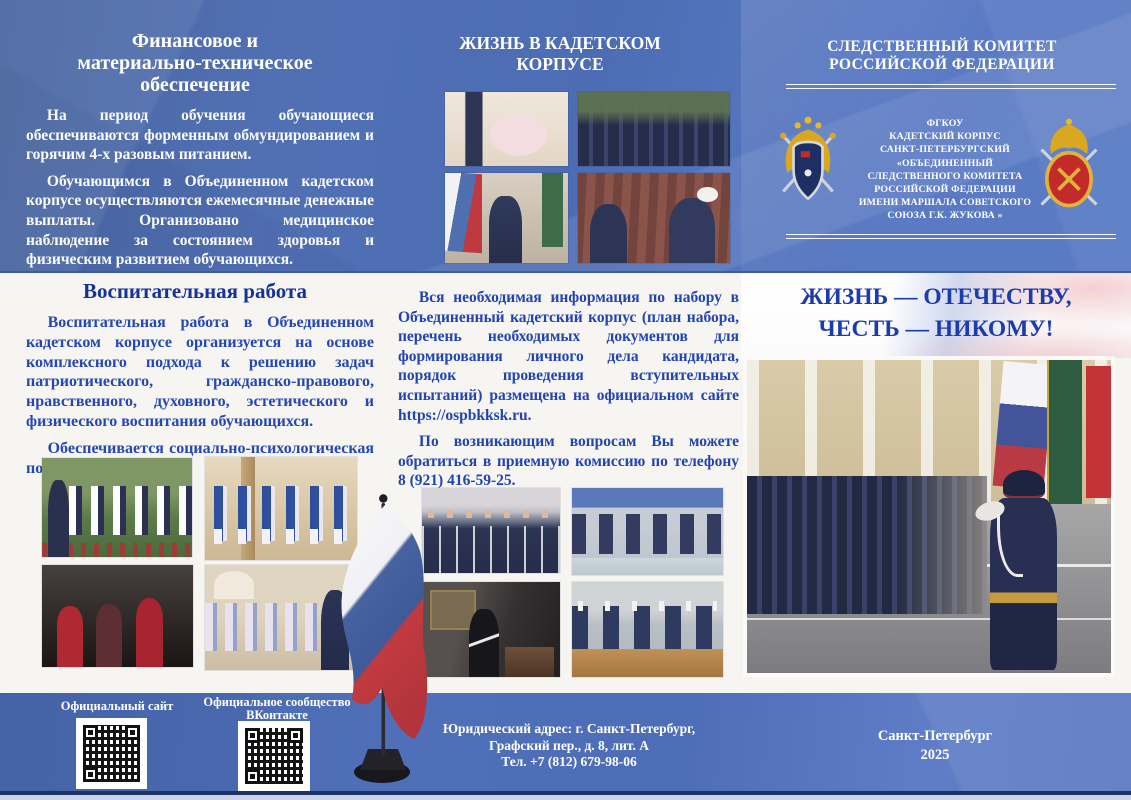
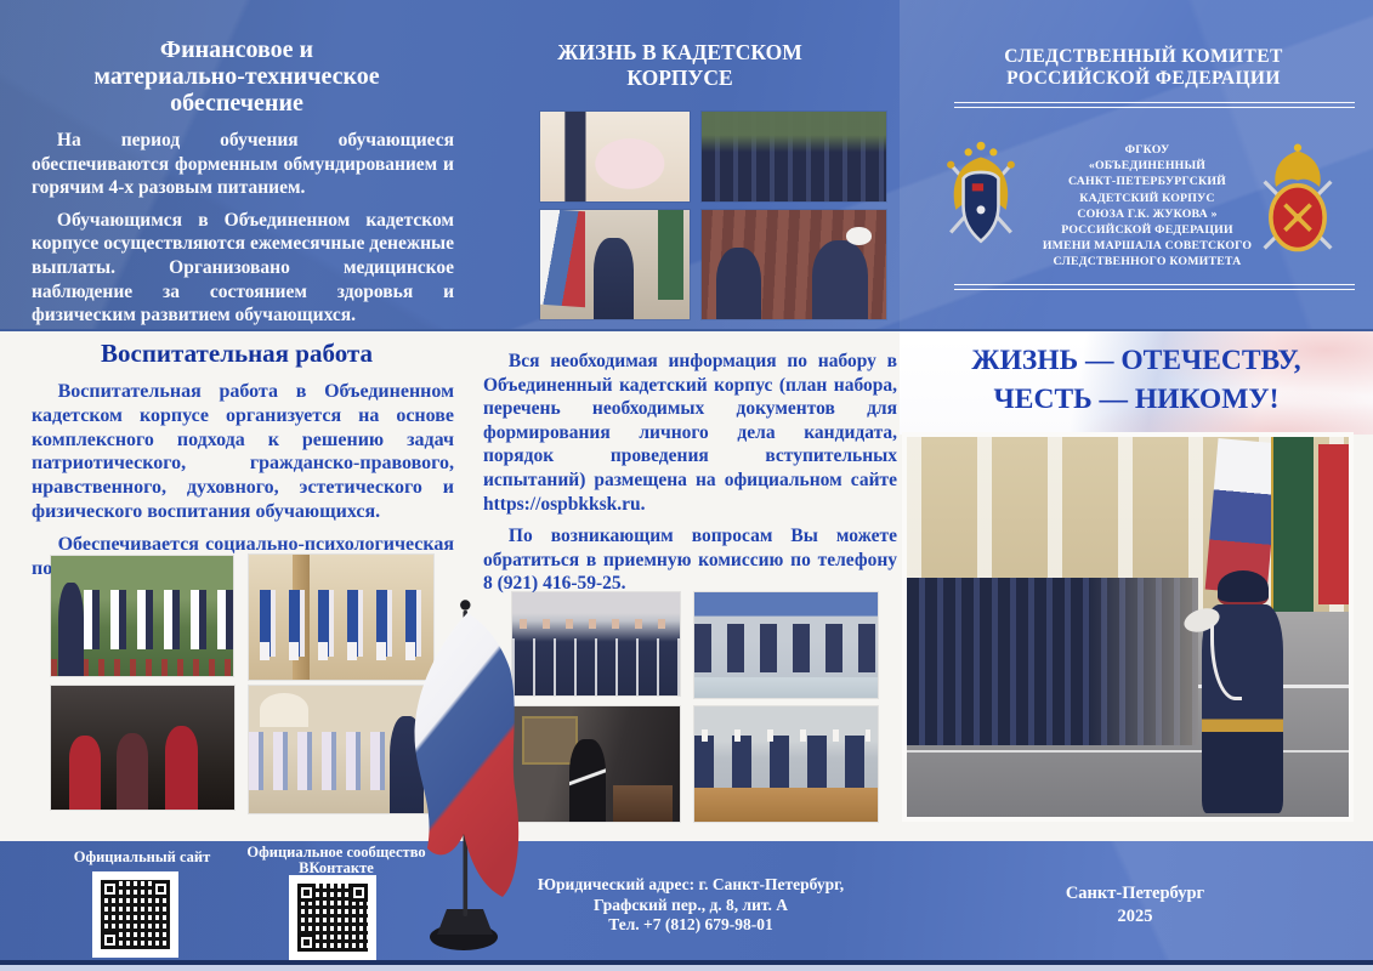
  Финансовое и
  материально-техническое
  обеспечение
  На период обучения обучающиеся обеспечиваются форменным обмундированием и горячим 4-х разовым питанием.
  Обучающимся в Объединенном кадетском корпусе осуществляются ежемесячные денежные выплаты. Организовано медицинское наблюдение за состоянием здоровья и физическим развитием обучающихся.
  Воспитательная работа
  Воспитательная работа в Объединенном кадетском корпусе организуется на основе комплексного подхода к решению задач патриотического, гражданско-правового, нравственного, духовного, эстетического и физического воспитания обучающихся.
  Обеспечивается социально-психологическая по
  Официальный сайт
  Официальное сообщество
  ВКонтакте
  ЖИЗНЬ В КАДЕТСКОМ
  КОРПУСЕ
  Вся необходимая информация по набору в Объединенный кадетский корпус (план набора, перечень необходимых документов для формирования личного дела кандидата, порядок проведения вступительных испытаний) размещена на официальном сайте https://ospbkksk.ru.
  По возникающим вопросам Вы можете обратиться в приемную комиссию по телефону 8 (921) 416-59-25.
  Юридический адрес: г. Санкт-Петербург,
  Графский пер., д. 8, лит. А
- Тел. +7 (812) 679-98-06
+ Тел. +7 (812) 679-98-01
  СЛЕДСТВЕННЫЙ КОМИТЕТ
  РОССИЙСКОЙ ФЕДЕРАЦИИ
  ФГКОУ
- КАДЕТСКИЙ КОРПУС
+ «ОБЪЕДИНЕННЫЙ
  САНКТ-ПЕТЕРБУРГСКИЙ
- «ОБЪЕДИНЕННЫЙ
+ КАДЕТСКИЙ КОРПУС
- СЛЕДСТВЕННОГО КОМИТЕТА
+ СОЮЗА Г.К. ЖУКОВА »
  РОССИЙСКОЙ ФЕДЕРАЦИИ
  ИМЕНИ МАРШАЛА СОВЕТСКОГО
- СОЮЗА Г.К. ЖУКОВА »
+ СЛЕДСТВЕННОГО КОМИТЕТА
  ЖИЗНЬ — ОТЕЧЕСТВУ,
  ЧЕСТЬ — НИКОМУ!
  Санкт-Петербург
  2025
